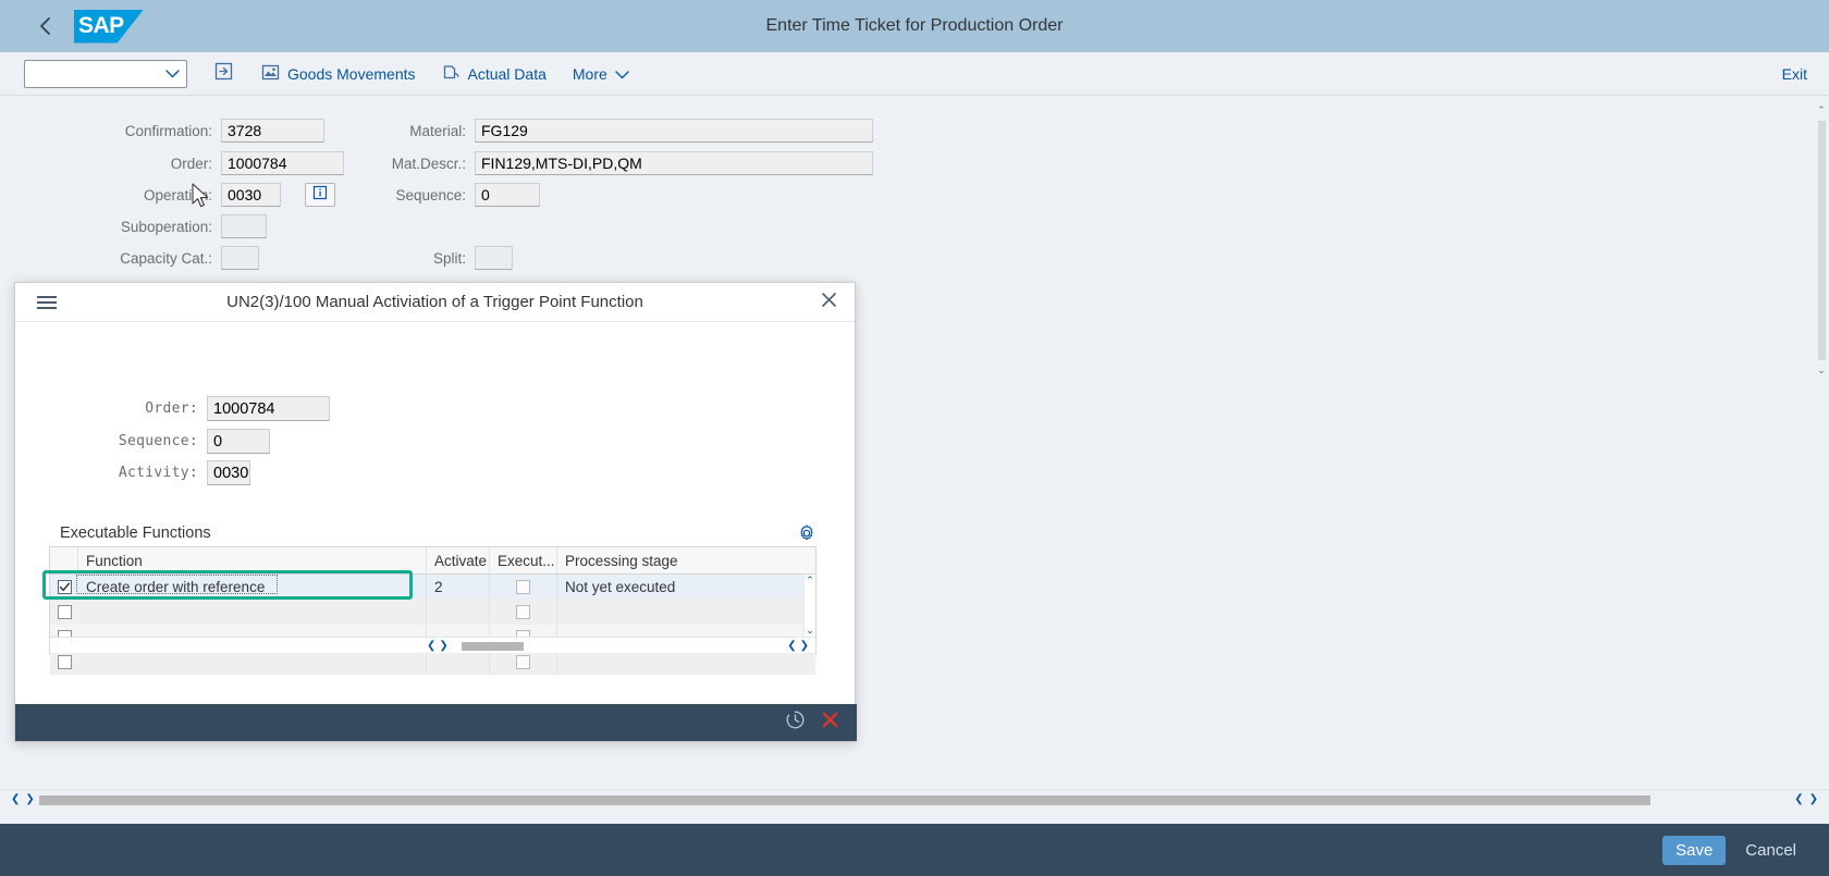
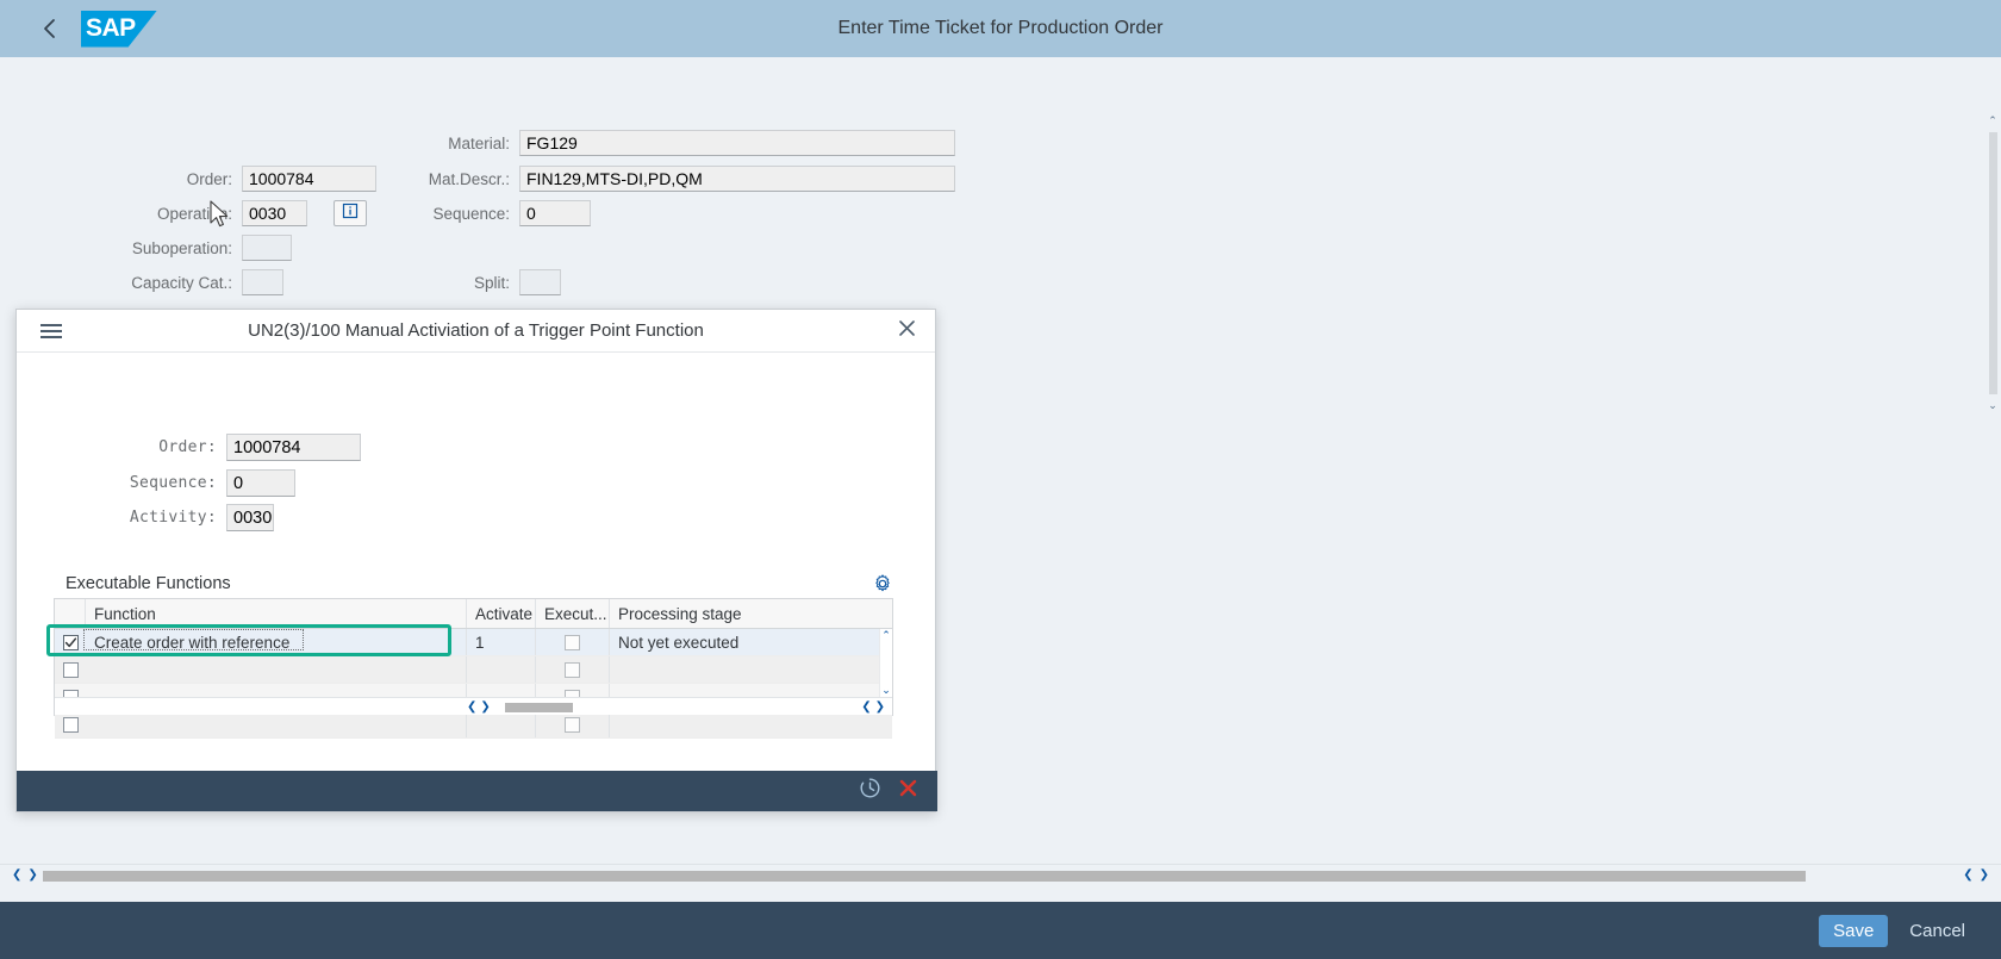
  SAP
  Enter Time Ticket for Production Order
- Goods Movements
- Actual Data
- More
- Exit
- Confirmation:
- 3728
  Order:
  1000784
  Operati:
  0030
  Suboperation:
  Capacity Cat.:
  Material:
  FG129
  Mat.Descr.:
  FIN129,MTS-DI,PD,QM
  Sequence:
  0
  Split:
  UN2(3)/100 Manual Activiation of a Trigger Point Function
  Order:
  1000784
  Sequence:
  0
  Activity:
  0030
  Executable Functions
  Function
  Activate
  Execut...
  Processing stage
  Create order with reference
- 2
+ 1
  Not yet executed
  ⌃
  ⌄
  ❮
  ❯
  ❮
  ❯
  ⌃
  ⌄
  ❮
  ❯
  ❮
  ❯
  Save
  Cancel
